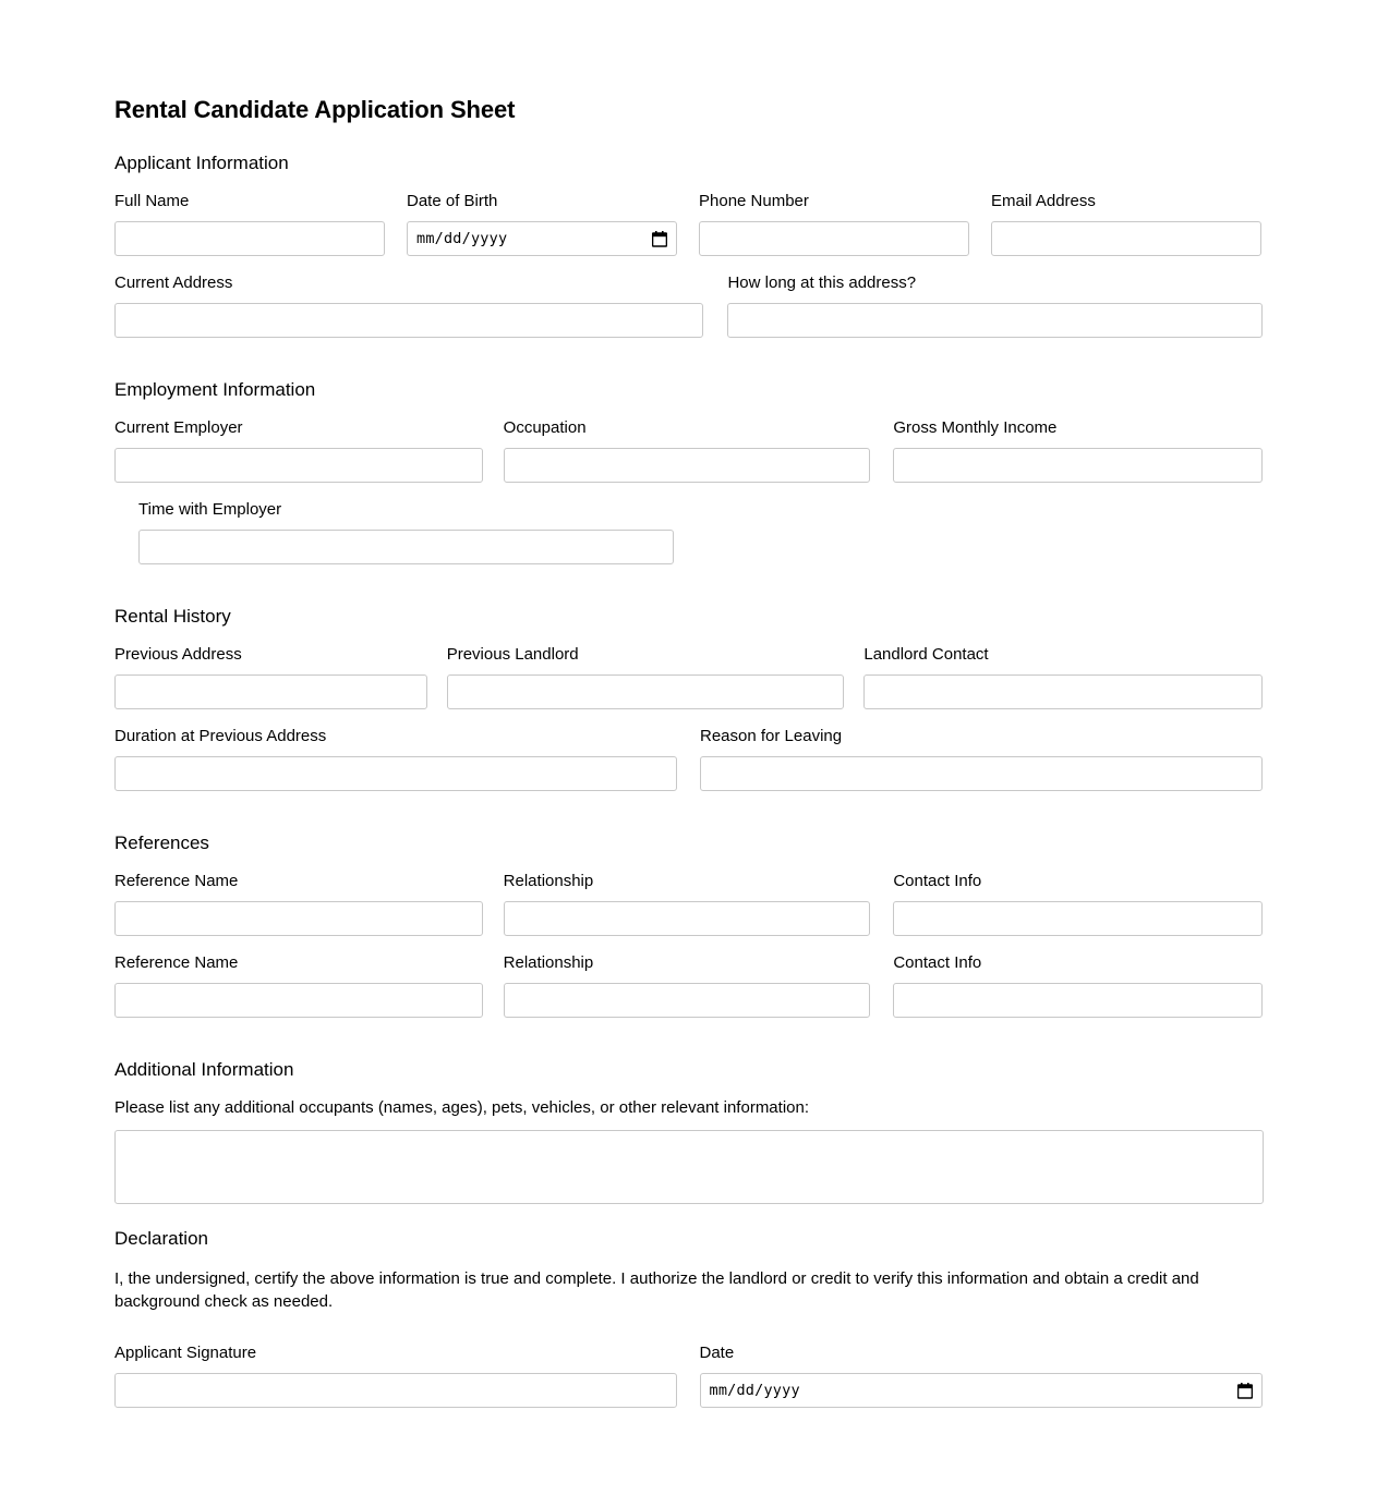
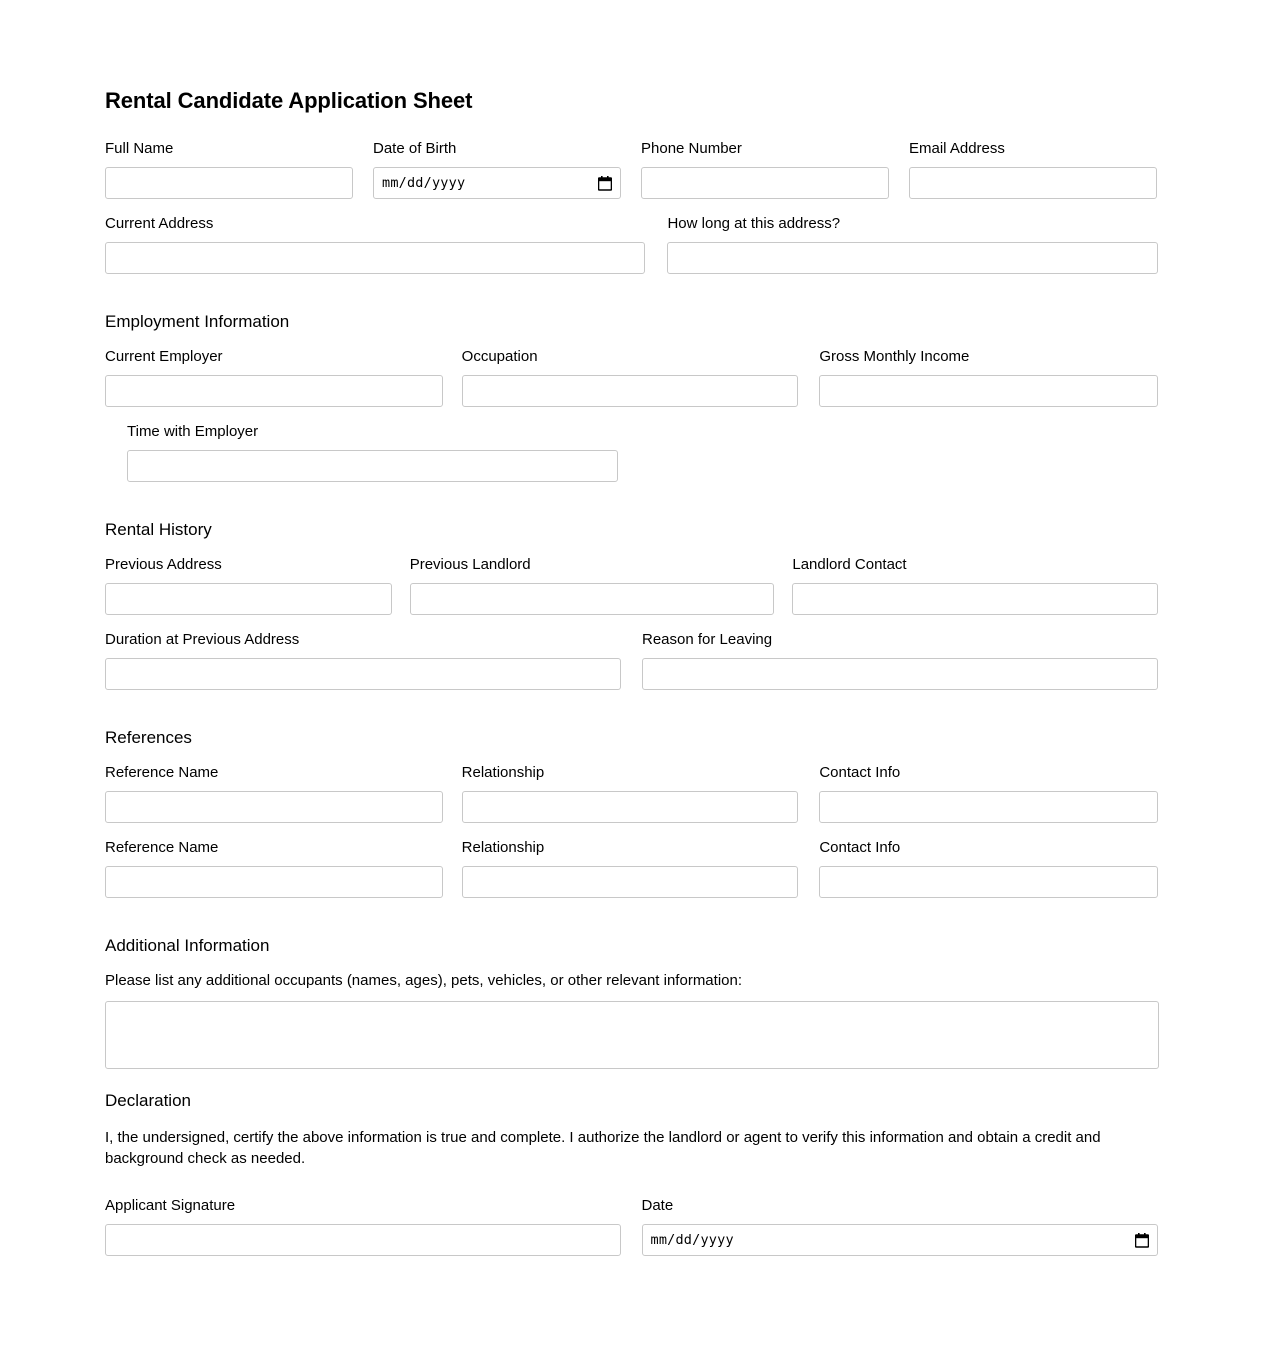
  Rental Candidate Application Sheet
- Applicant Information
  Full Name
  Date of Birth
  mm/dd/yyyy
  Phone Number
  Email Address
  Current Address
  How long at this address?
  Employment Information
  Current Employer
  Occupation
  Gross Monthly Income
  Time with Employer
  Rental History
  Previous Address
  Previous Landlord
  Landlord Contact
  Duration at Previous Address
  Reason for Leaving
  References
  Reference Name
  Relationship
  Contact Info
  Reference Name
  Relationship
  Contact Info
  Additional Information
  Please list any additional occupants (names, ages), pets, vehicles, or other relevant information:
  Declaration
- I, the undersigned, certify the above information is true and complete. I authorize the landlord or credit to verify this information and obtain a credit and background check as needed.
+ I, the undersigned, certify the above information is true and complete. I authorize the landlord or agent to verify this information and obtain a credit and background check as needed.
  Applicant Signature
  Date
  mm/dd/yyyy
